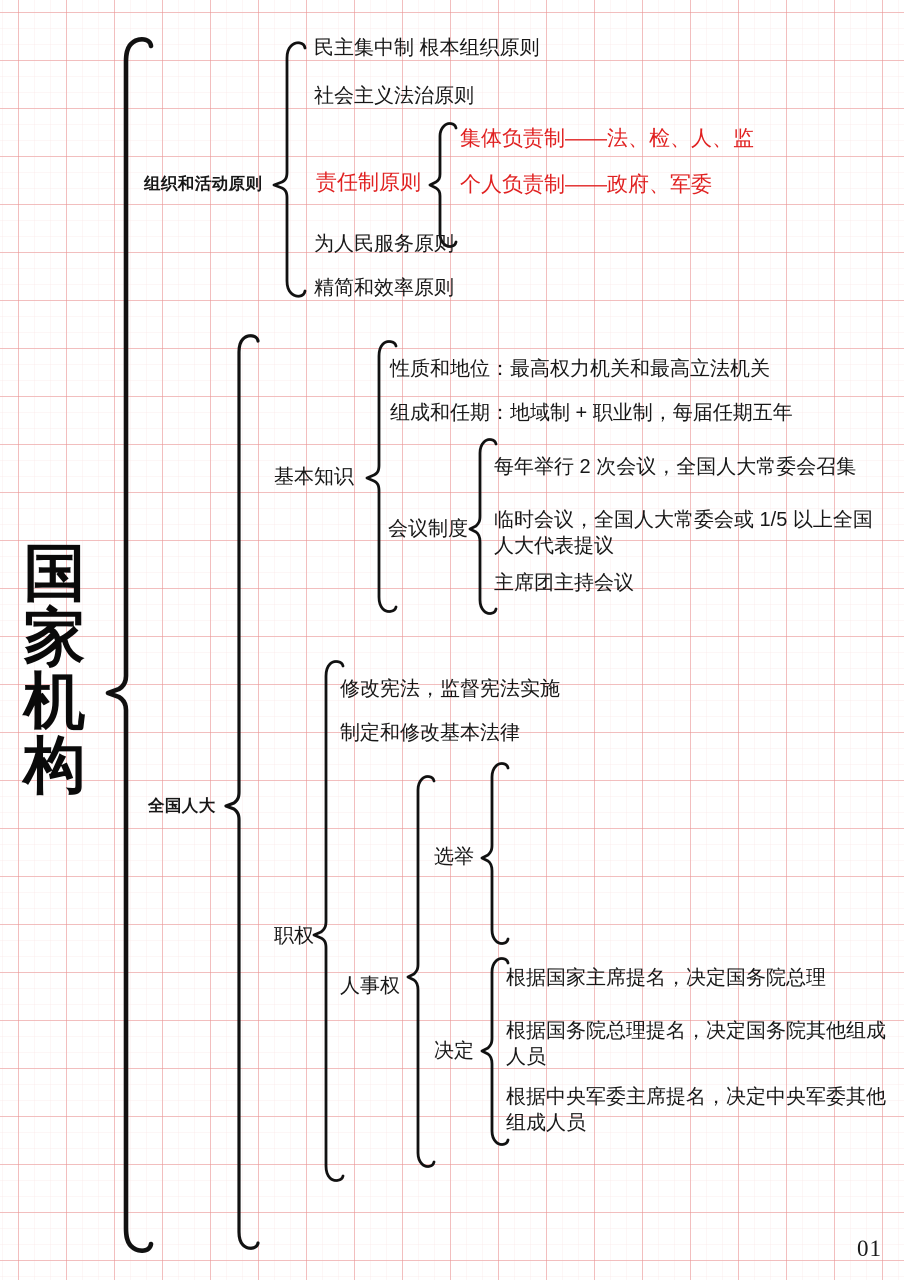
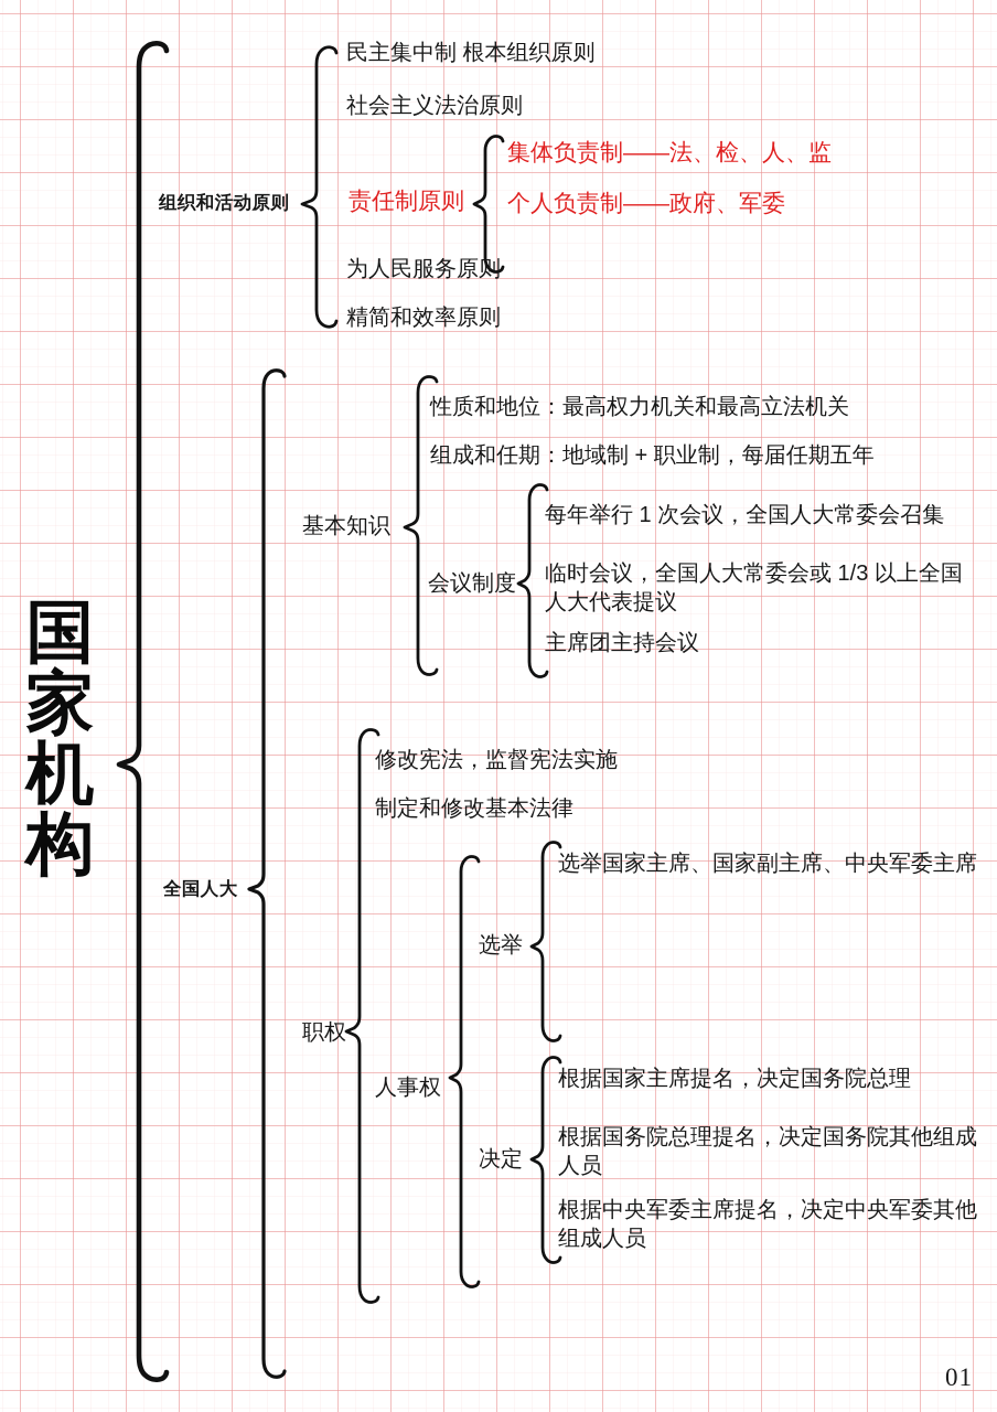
  国家机构
  组织和活动原则
  民主集中制 根本组织原则
  社会主义法治原则
  责任制原则
  集体负责制——法、检、人、监
  个人负责制——政府、军委
  为人民服务原则
  精简和效率原则
  全国人大
  基本知识
  性质和地位：最高权力机关和最高立法机关
  组成和任期：地域制 + 职业制，每届任期五年
  会议制度
- 每年举行 2 次会议，全国人大常委会召集
+ 每年举行 1 次会议，全国人大常委会召集
- 临时会议，全国人大常委会或 1/5 以上全国人大代表提议
+ 临时会议，全国人大常委会或 1/3 以上全国人大代表提议
  主席团主持会议
  职权
  修改宪法，监督宪法实施
  制定和修改基本法律
  人事权
  选举
+ 选举国家主席、国家副主席、中央军委主席
  决定
  根据国家主席提名，决定国务院总理
  根据国务院总理提名，决定国务院其他组成人员
  根据中央军委主席提名，决定中央军委其他组成人员
  01
